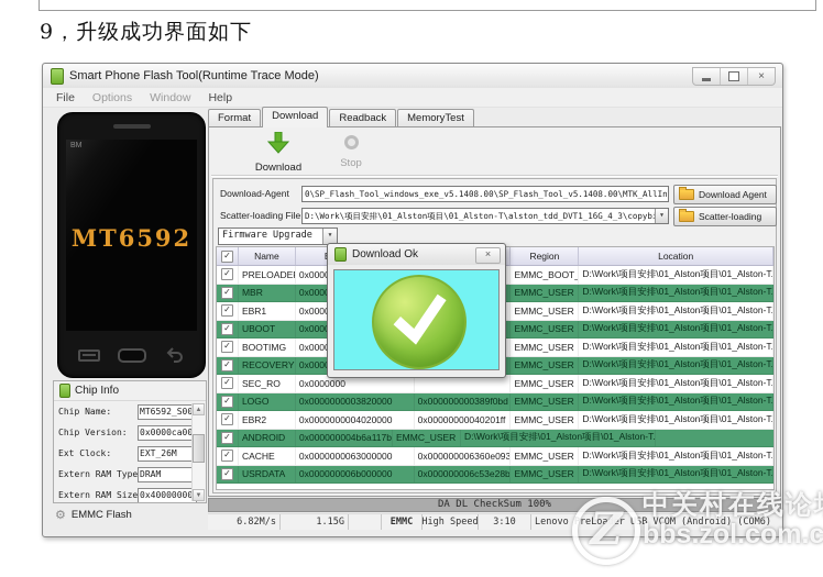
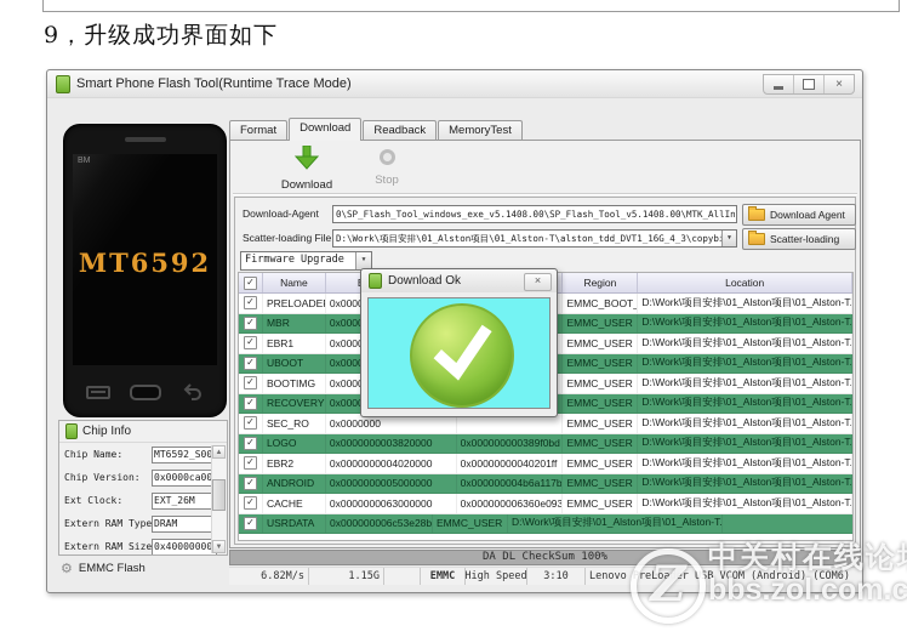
  9，升级成功界面如下
  Smart Phone Flash Tool(Runtime Trace Mode)
  ×
- File
- Options
- Window
- Help
  MT6592
  Chip Info
  Chip Name:
  MT6592_S00
  Chip Version:
  0x0000ca00
  Ext Clock:
  EXT_26M
  Extern RAM Type
  DRAM
  Extern RAM Size
  0x40000000
  ⚙
  EMMC Flash
  Format
  Download
  Readback
  MemoryTest
  Download
  Stop
  Download-Agent
  0\SP_Flash_Tool_windows_exe_v5.1408.00\SP_Flash_Tool_v5.1408.00\MTK_AllIn
  Download Agent
  Scatter-loading File
  D:\Work\项目安排\01_Alston项目\01_Alston-T\alston_tdd_DVT1_16G_4_3\copyb
  Scatter-loading
  Firmware Upgrade
  Name
  Region
  Location
  PRELOADE
  EMMC_BOOT_
  D:\Work\项目安排\01_Alston项目\01_Alston-T.
  MBR
  EMMC_USER
  D:\Work\项目安排\01_Alston项目\01_Alston-T.
  EBR1
  EMMC_USER
  D:\Work\项目安排\01_Alston项目\01_Alston-T.
  UBOOT
  EMMC_USER
  D:\Work\项目安排\01_Alston项目\01_Alston-T.
  BOOTIMG
  EMMC_USER
  D:\Work\项目安排\01_Alston项目\01_Alston-T.
  RECOVERY
  EMMC_USER
  D:\Work\项目安排\01_Alston项目\01_Alston-T.
  SEC_RO
  0x0000000
  EMMC_USER
  D:\Work\项目安排\01_Alston项目\01_Alston-T.
  LOGO
  0x0000000003820000
  0x000000000389f0bd
  EMMC_USER
  D:\Work\项目安排\01_Alston项目\01_Alston-T.
  EBR2
  0x0000000004020000
  0x00000000040201ff
  EMMC_USER
  D:\Work\项目安排\01_Alston项目\01_Alston-T.
  ANDROID
+ 0x0000000005000000
  0x000000004b6a117b
  EMMC_USER
  D:\Work\项目安排\01_Alston项目\01_Alston-T.
  CACHE
  0x0000000063000000
  0x000000006360e093
  EMMC_USER
  D:\Work\项目安排\01_Alston项目\01_Alston-T.
  USRDATA
- 0x000000006b000000
  0x000000006c53e28b
  EMMC_USER
  D:\Work\项目安排\01_Alston项目\01_Alston-T.
  DA DL CheckSum 100%
  6.82M/s
  1.15G
  EMMC
  High Speed
  3:10
  Lenovo PreLoader USB VCOM (Android) (COM6)
  Download Ok
  ×
  Z
  中关村在线论
  bbs.zol.com.c
